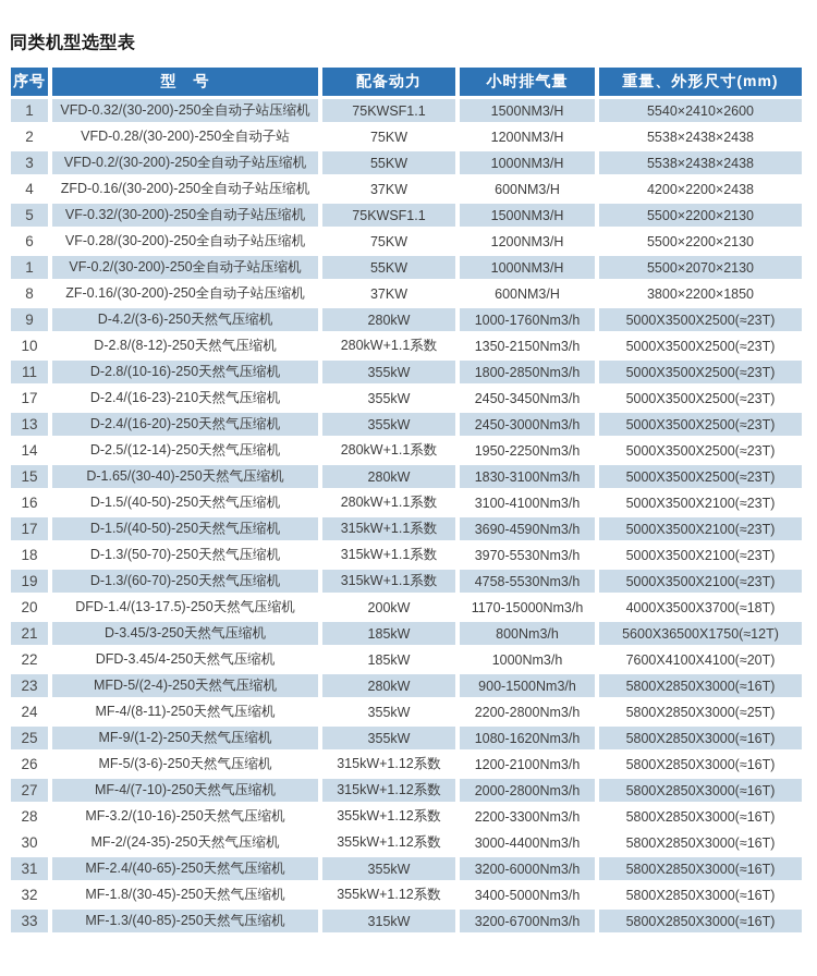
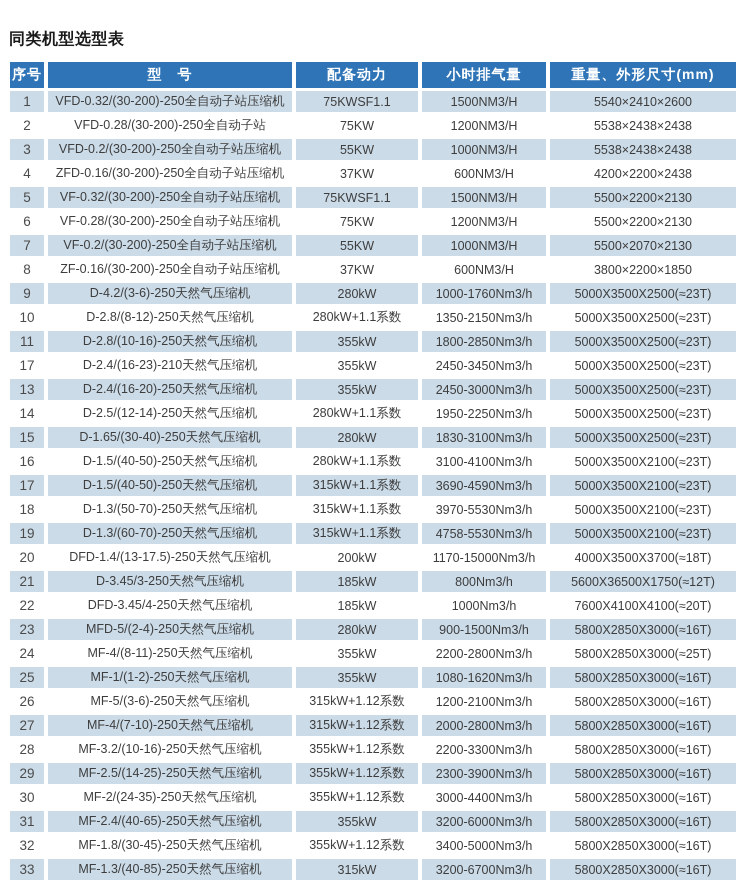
  同类机型选型表
  序号	型 号	配备动力	小时排气量	重量、外形尺寸(mm)
  1	VFD-0.32/(30-200)-250全自动子站压缩机	75KWSF1.1	1500NM3/H	5540×2410×2600
  2	VFD-0.28/(30-200)-250全自动子站	75KW	1200NM3/H	5538×2438×2438
  3	VFD-0.2/(30-200)-250全自动子站压缩机	55KW	1000NM3/H	5538×2438×2438
  4	ZFD-0.16/(30-200)-250全自动子站压缩机	37KW	600NM3/H	4200×2200×2438
  5	VF-0.32/(30-200)-250全自动子站压缩机	75KWSF1.1	1500NM3/H	5500×2200×2130
  6	VF-0.28/(30-200)-250全自动子站压缩机	75KW	1200NM3/H	5500×2200×2130
- 1	VF-0.2/(30-200)-250全自动子站压缩机	55KW	1000NM3/H	5500×2070×2130
+ 7	VF-0.2/(30-200)-250全自动子站压缩机	55KW	1000NM3/H	5500×2070×2130
  8	ZF-0.16/(30-200)-250全自动子站压缩机	37KW	600NM3/H	3800×2200×1850
  9	D-4.2/(3-6)-250天然气压缩机	280kW	1000-1760Nm3/h	5000X3500X2500(≈23T)
  10	D-2.8/(8-12)-250天然气压缩机	280kW+1.1系数	1350-2150Nm3/h	5000X3500X2500(≈23T)
  11	D-2.8/(10-16)-250天然气压缩机	355kW	1800-2850Nm3/h	5000X3500X2500(≈23T)
  17	D-2.4/(16-23)-210天然气压缩机	355kW	2450-3450Nm3/h	5000X3500X2500(≈23T)
  13	D-2.4/(16-20)-250天然气压缩机	355kW	2450-3000Nm3/h	5000X3500X2500(≈23T)
  14	D-2.5/(12-14)-250天然气压缩机	280kW+1.1系数	1950-2250Nm3/h	5000X3500X2500(≈23T)
  15	D-1.65/(30-40)-250天然气压缩机	280kW	1830-3100Nm3/h	5000X3500X2500(≈23T)
  16	D-1.5/(40-50)-250天然气压缩机	280kW+1.1系数	3100-4100Nm3/h	5000X3500X2100(≈23T)
  17	D-1.5/(40-50)-250天然气压缩机	315kW+1.1系数	3690-4590Nm3/h	5000X3500X2100(≈23T)
  18	D-1.3/(50-70)-250天然气压缩机	315kW+1.1系数	3970-5530Nm3/h	5000X3500X2100(≈23T)
  19	D-1.3/(60-70)-250天然气压缩机	315kW+1.1系数	4758-5530Nm3/h	5000X3500X2100(≈23T)
  20	DFD-1.4/(13-17.5)-250天然气压缩机	200kW	1170-15000Nm3/h	4000X3500X3700(≈18T)
  21	D-3.45/3-250天然气压缩机	185kW	800Nm3/h	5600X36500X1750(≈12T)
  22	DFD-3.45/4-250天然气压缩机	185kW	1000Nm3/h	7600X4100X4100(≈20T)
  23	MFD-5/(2-4)-250天然气压缩机	280kW	900-1500Nm3/h	5800X2850X3000(≈16T)
  24	MF-4/(8-11)-250天然气压缩机	355kW	2200-2800Nm3/h	5800X2850X3000(≈25T)
- 25	MF-9/(1-2)-250天然气压缩机	355kW	1080-1620Nm3/h	5800X2850X3000(≈16T)
+ 25	MF-1/(1-2)-250天然气压缩机	355kW	1080-1620Nm3/h	5800X2850X3000(≈16T)
  26	MF-5/(3-6)-250天然气压缩机	315kW+1.12系数	1200-2100Nm3/h	5800X2850X3000(≈16T)
  27	MF-4/(7-10)-250天然气压缩机	315kW+1.12系数	2000-2800Nm3/h	5800X2850X3000(≈16T)
  28	MF-3.2/(10-16)-250天然气压缩机	355kW+1.12系数	2200-3300Nm3/h	5800X2850X3000(≈16T)
+ 29	MF-2.5/(14-25)-250天然气压缩机	355kW+1.12系数	2300-3900Nm3/h	5800X2850X3000(≈16T)
  30	MF-2/(24-35)-250天然气压缩机	355kW+1.12系数	3000-4400Nm3/h	5800X2850X3000(≈16T)
  31	MF-2.4/(40-65)-250天然气压缩机	355kW	3200-6000Nm3/h	5800X2850X3000(≈16T)
  32	MF-1.8/(30-45)-250天然气压缩机	355kW+1.12系数	3400-5000Nm3/h	5800X2850X3000(≈16T)
  33	MF-1.3/(40-85)-250天然气压缩机	315kW	3200-6700Nm3/h	5800X2850X3000(≈16T)
